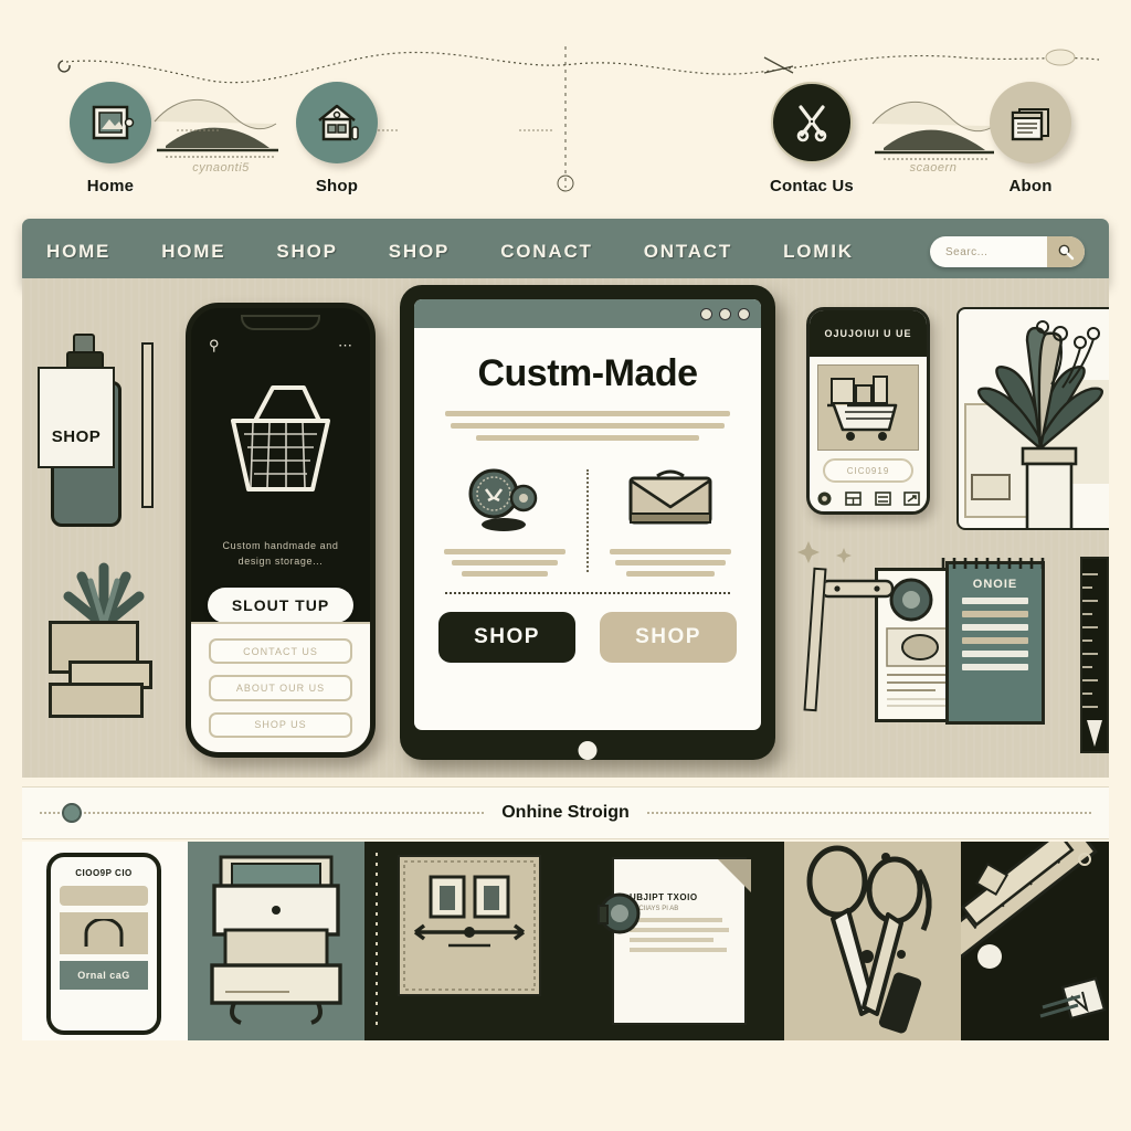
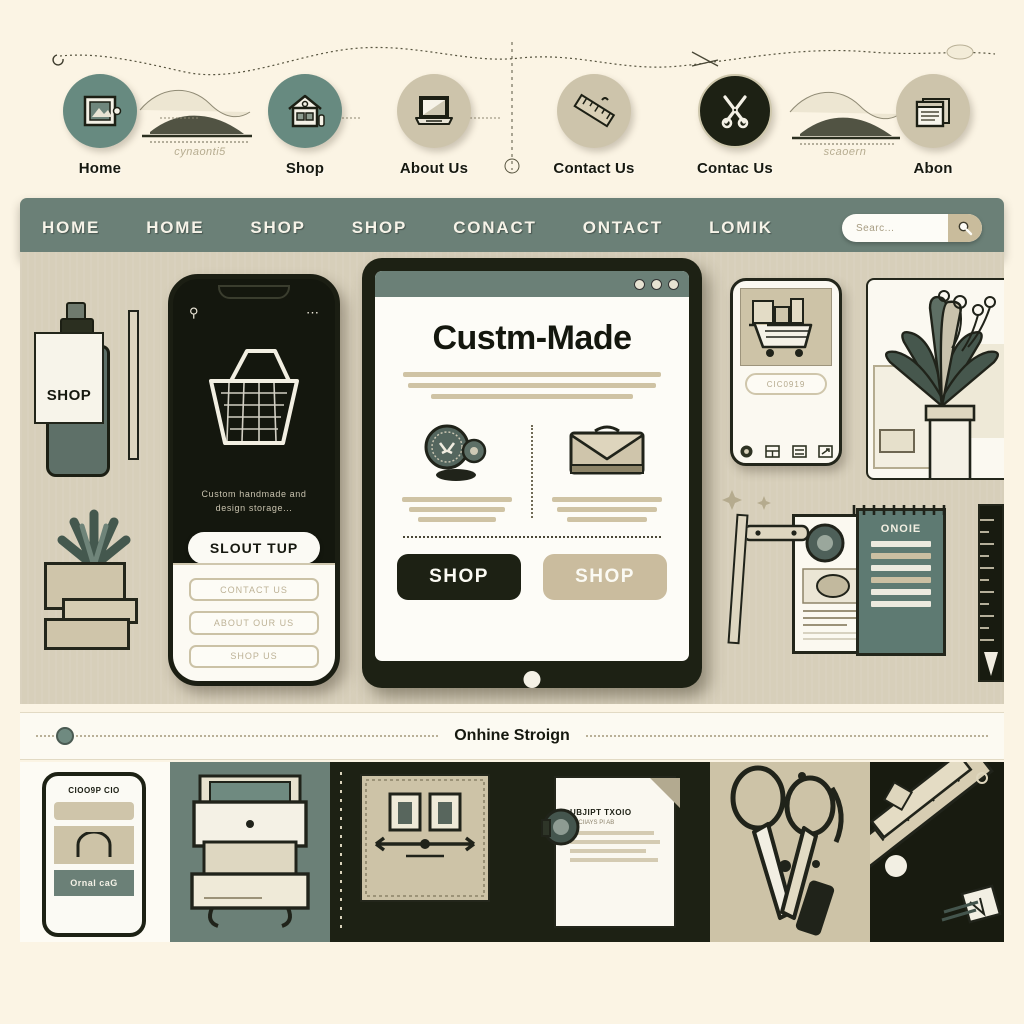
  Home
  cynaonti5
  Shop
+ About Us
+ Contact Us
  Contac Us
  scaoern
  Abon
  HOME
  HOME
  SHOP
  SHOP
  CONACT
  ONTACT
  LOMIK
  Searc...
  SHOP
  ⚲
  ⋯
  Custom handmade and
  design storage...
  SLOUT TUP
  CONTACT US
  ABOUT OUR US
  SHOP US
  Custm-Made
  SHOP
  SHOP
- OJUJOIUI U UE
  CIC0919
  ONOIE
  Onhine Stroign
  CIOO9P CIO
  Ornal caG
  UBJIPT TXOIO
